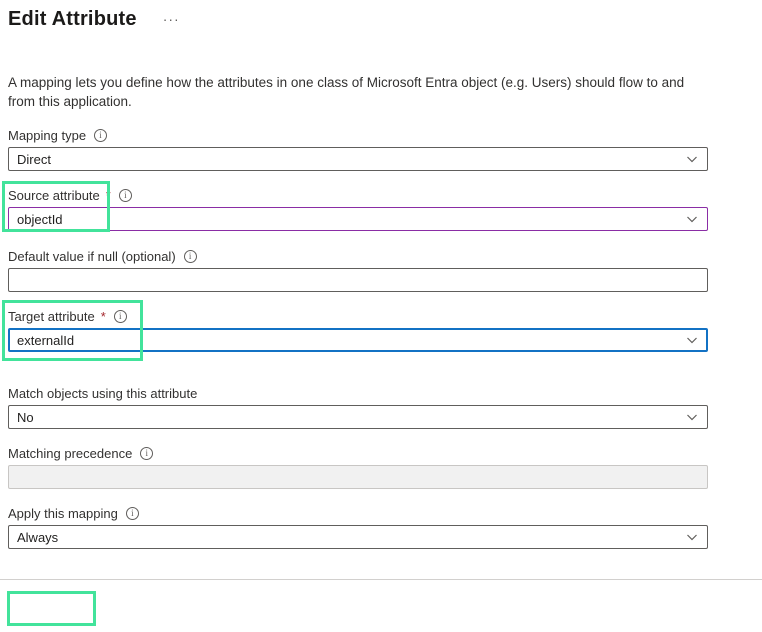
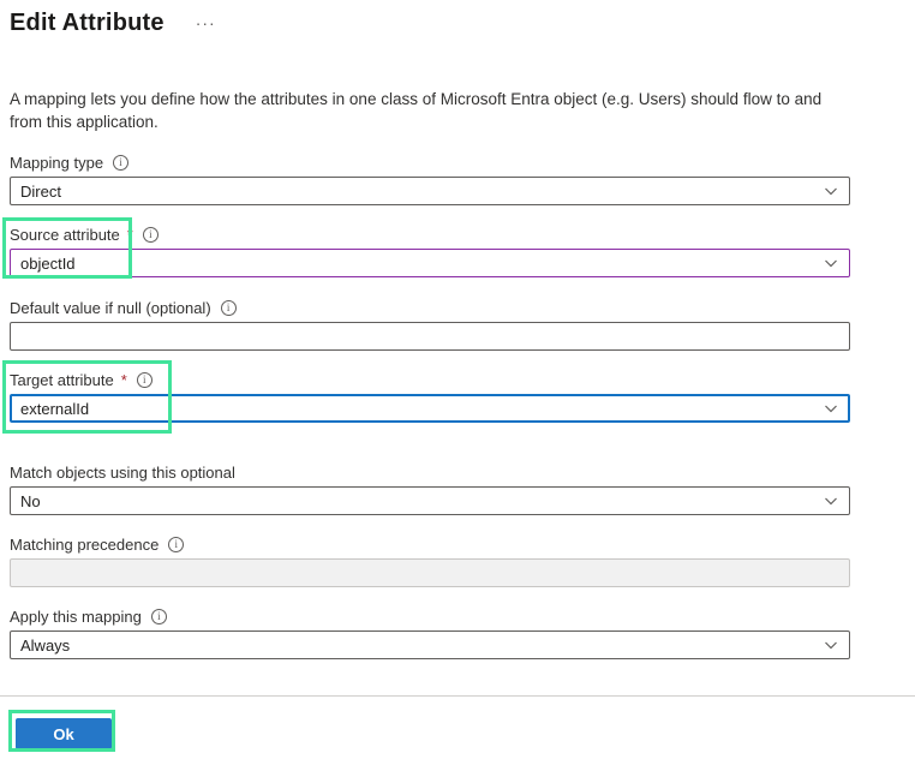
  Edit Attribute
  ···
  A mapping lets you define how the attributes in one class of Microsoft Entra object (e.g. Users) should flow to and from this application.
  Mapping type
  i
  Direct
  Source attribute
  *
  i
  objectId
  Default value if null (optional)
  i
  Target attribute
  *
  i
  externalId
- Match objects using this attribute
+ Match objects using this optional
  No
  Matching precedence
  i
  Apply this mapping
  i
  Always
+ Ok
